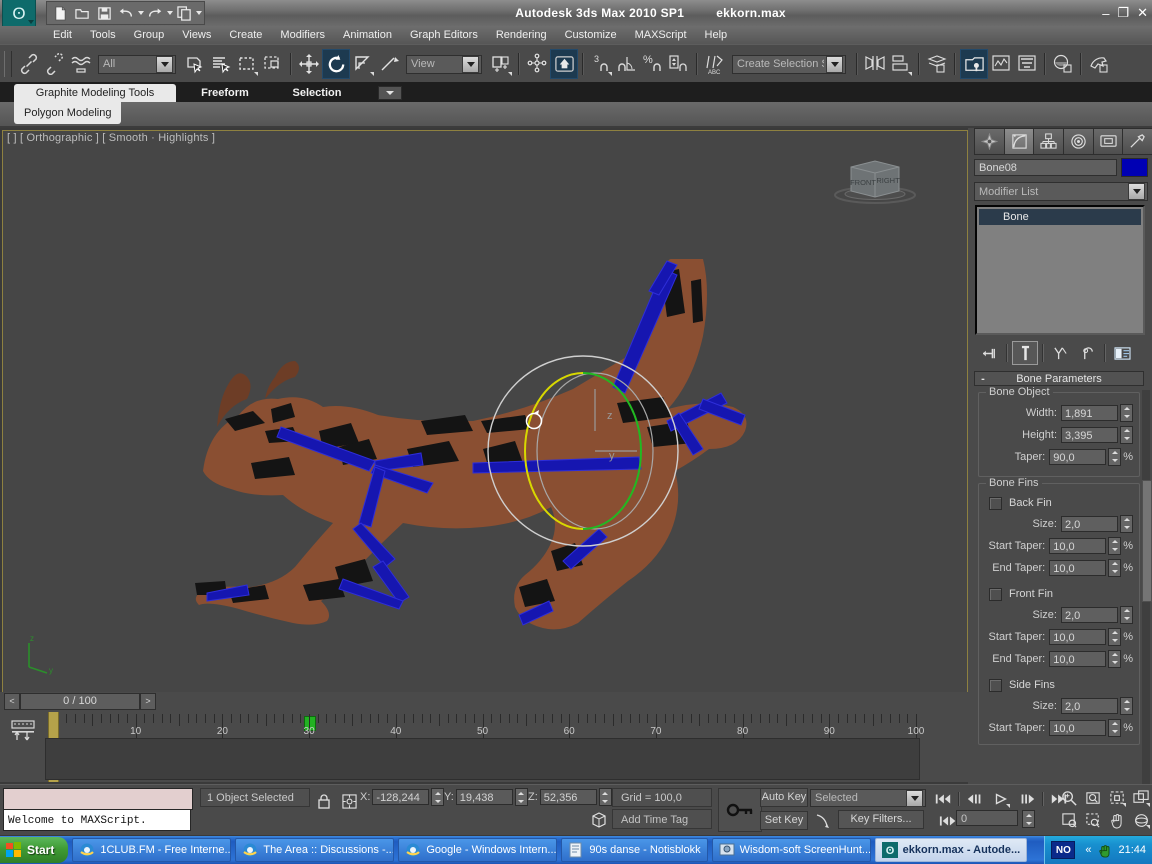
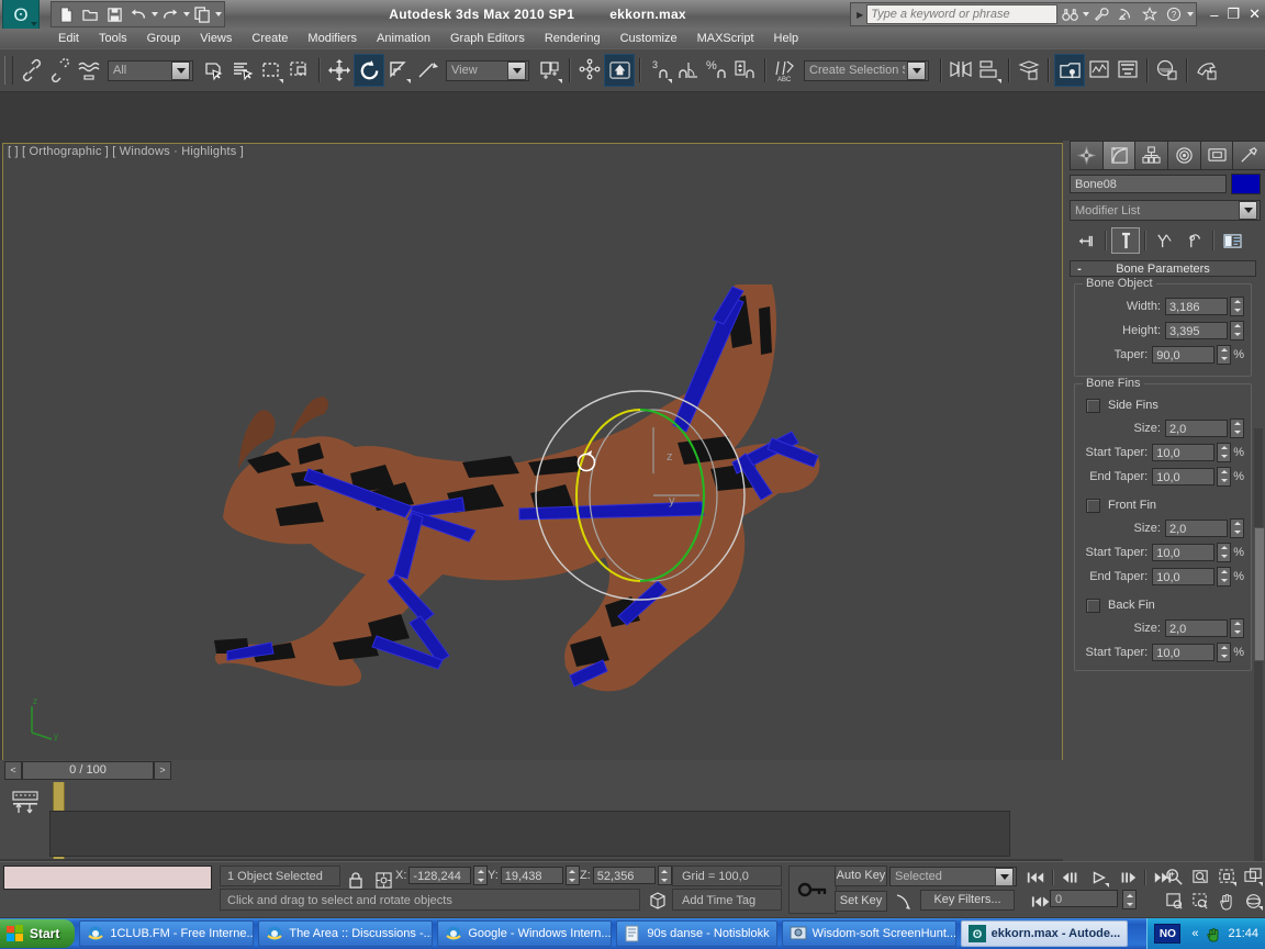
  ʘ
  Autodesk 3ds Max 2010 SP1 ekkorn.max
+ ▶
+ Type a keyword or phrase
+ ?
  –
  ❐
  ✕
  Edit
  Tools
  Group
  Views
  Create
  Modifiers
  Animation
  Graph Editors
  Rendering
  Customize
  MAXScript
  Help
  All
  View
  3
  %
  Create Selection
- Graphite Modeling Tools
- Freeform
- Selection
- Polygon Modeling
  z
  y
- [ ] [ Orthographic ] [ Smooth · Highlights ]
+ [ ] [ Orthographic ] [ Windows · Highlights ]
- FRONT
- RIGHT
  z
  y
  Bone08
  Modifier List
- Bone
  -
  Bone Parameters
  Bone Object
  Width:
- 1,891
+ 3,186
  Height:
  3,395
  Taper:
  90,0
  %
  Bone Fins
- Back Fin
+ Side Fins
  Size:
  2,0
  Start Taper:
  10,0
  %
  End Taper:
  10,0
  %
  Front Fin
  Size:
  2,0
  Start Taper:
  10,0
  %
  End Taper:
  10,0
  %
- Side Fins
+ Back Fin
  Size:
  2,0
  Start Taper:
  10,0
  %
  <
  0 / 100
  >
- 10
- 20
- 30
- 40
- 50
- 60
- 70
- 80
- 90
- 100
- Welcome to MAXScript.
  1 Object Selected
+ Click and drag to select and rotate objects
  X:
  -128,244
  Y:
  19,438
  Z:
  52,356
  Grid = 100,0
  Add Time Tag
  Auto Key
  Set Key
  Selected
  Key Filters...
  0
  Start
  1CLUB.FM - Free Interne..
  The Area :: Discussions -..
  Google - Windows Intern...
  90s danse - Notisblokk
  Wisdom-soft ScreenHunt...
  ʘ
  ekkorn.max - Autode...
  NO
  «
  21:44
